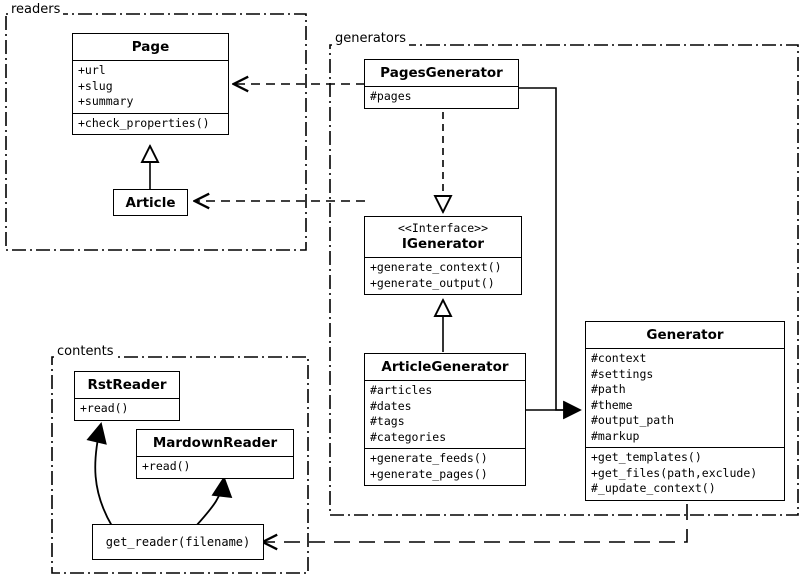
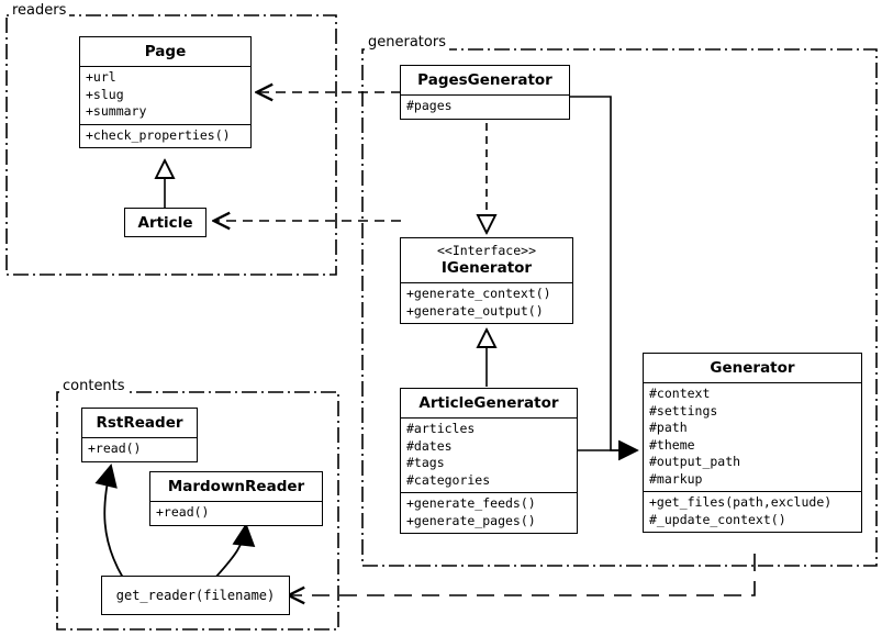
  readers
  generators
  contents
  Page
  +url
  +slug
  +summary
  +check_properties()
  Article
  PagesGenerator
  #pages
  <<Interface>>
  IGenerator
  +generate_context()
  +generate_output()
  ArticleGenerator
  #articles
  #dates
  #tags
  #categories
  +generate_feeds()
  +generate_pages()
  Generator
  #context
  #settings
  #path
  #theme
  #output_path
  #markup
- +get_templates()
  +get_files(path,exclude)
  #_update_context()
  RstReader
  +read()
  MardownReader
  +read()
  get_reader(filename)
